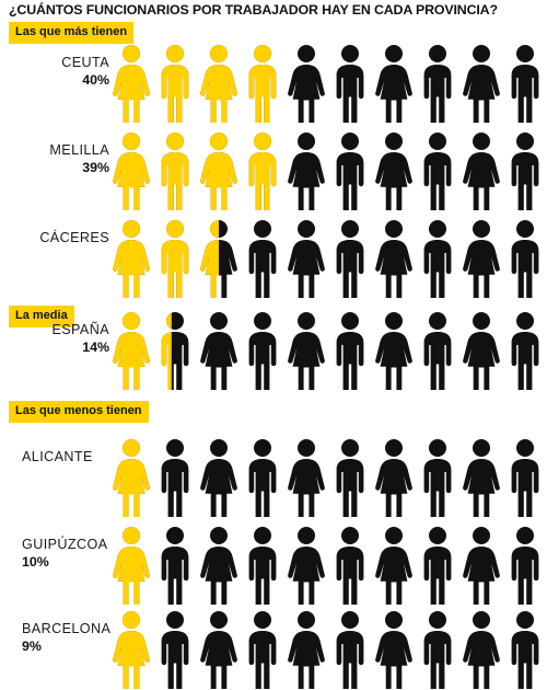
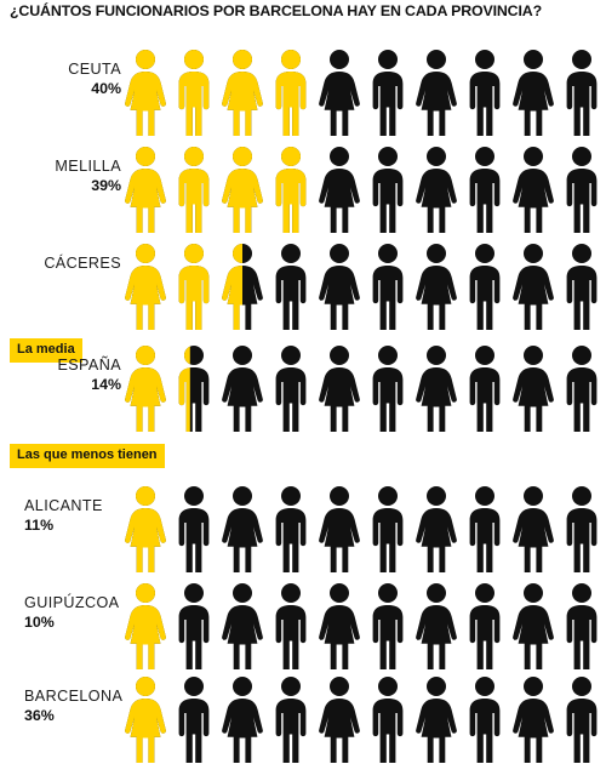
- ¿CUÁNTOS FUNCIONARIOS POR TRABAJADOR HAY EN CADA PROVINCIA?
+ ¿CUÁNTOS FUNCIONARIOS POR BARCELONA HAY EN CADA PROVINCIA?
- Las que más tienen
  La media
  Las que menos tienen
  CEUTA
  40%
  MELILLA
  39%
  CÁCERES
  ESPAÑA
  14%
  ALICANTE
+ 11%
  GUIPÚZCOA
  10%
  BARCELONA
- 9%
+ 36%
